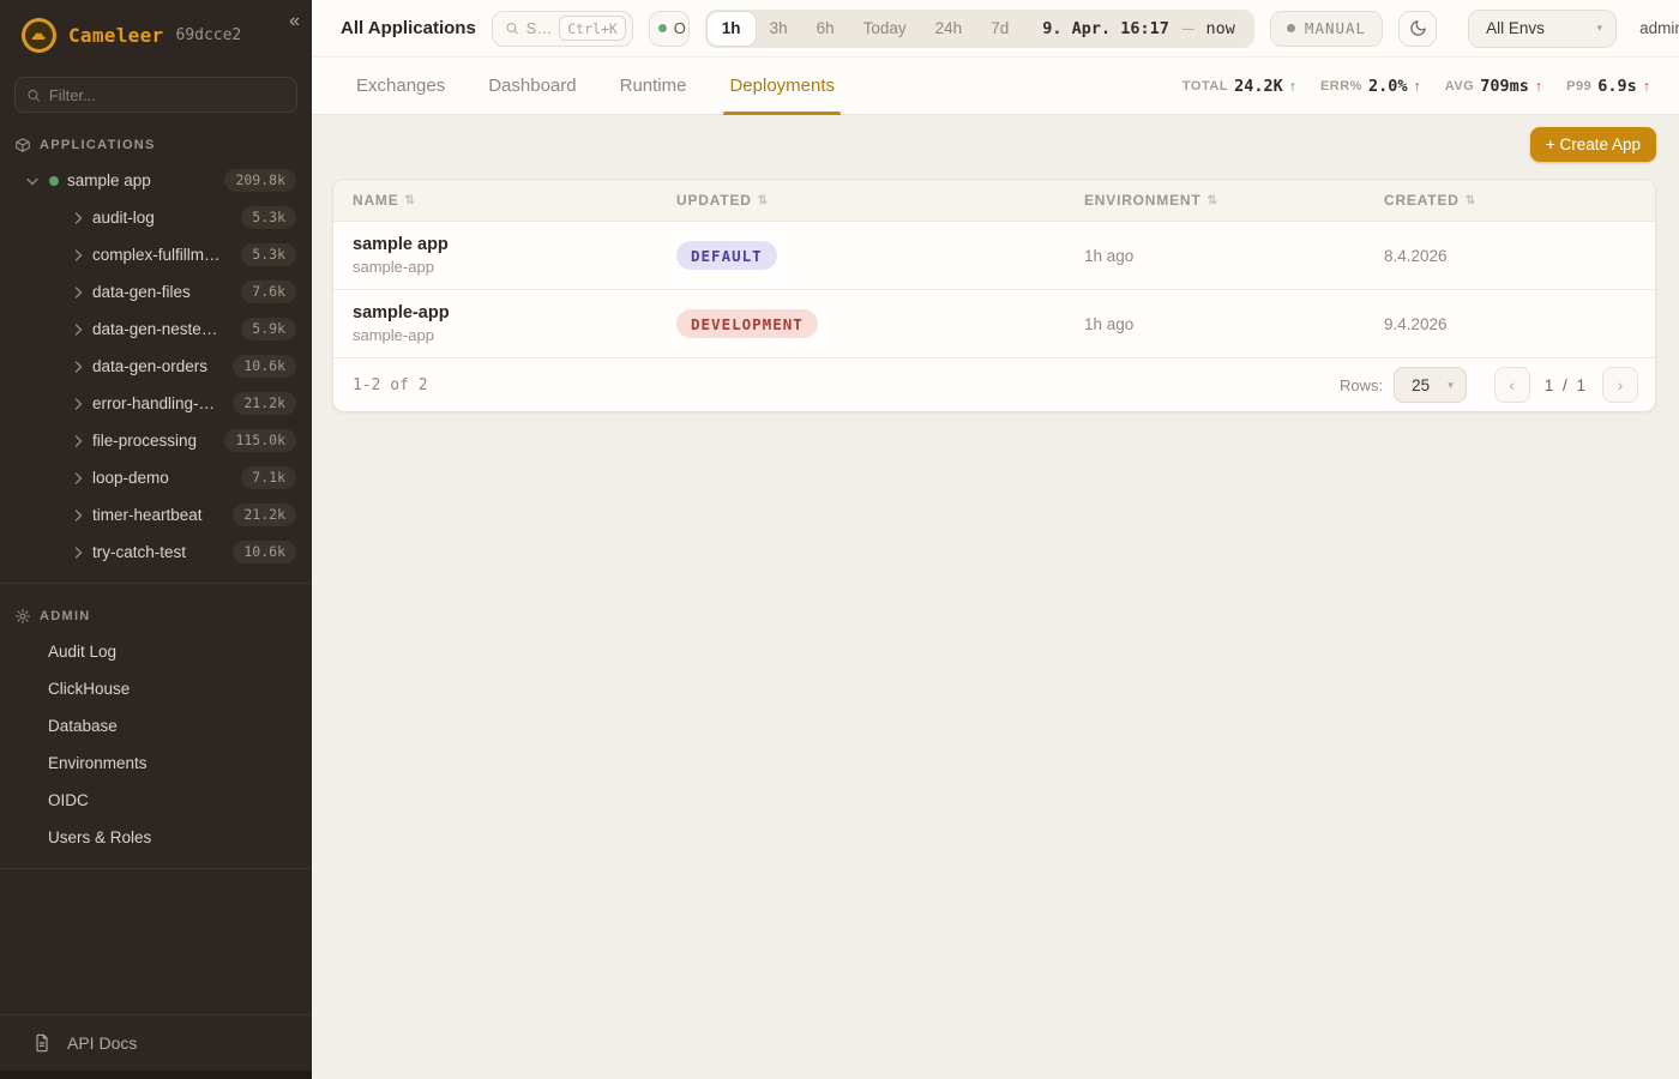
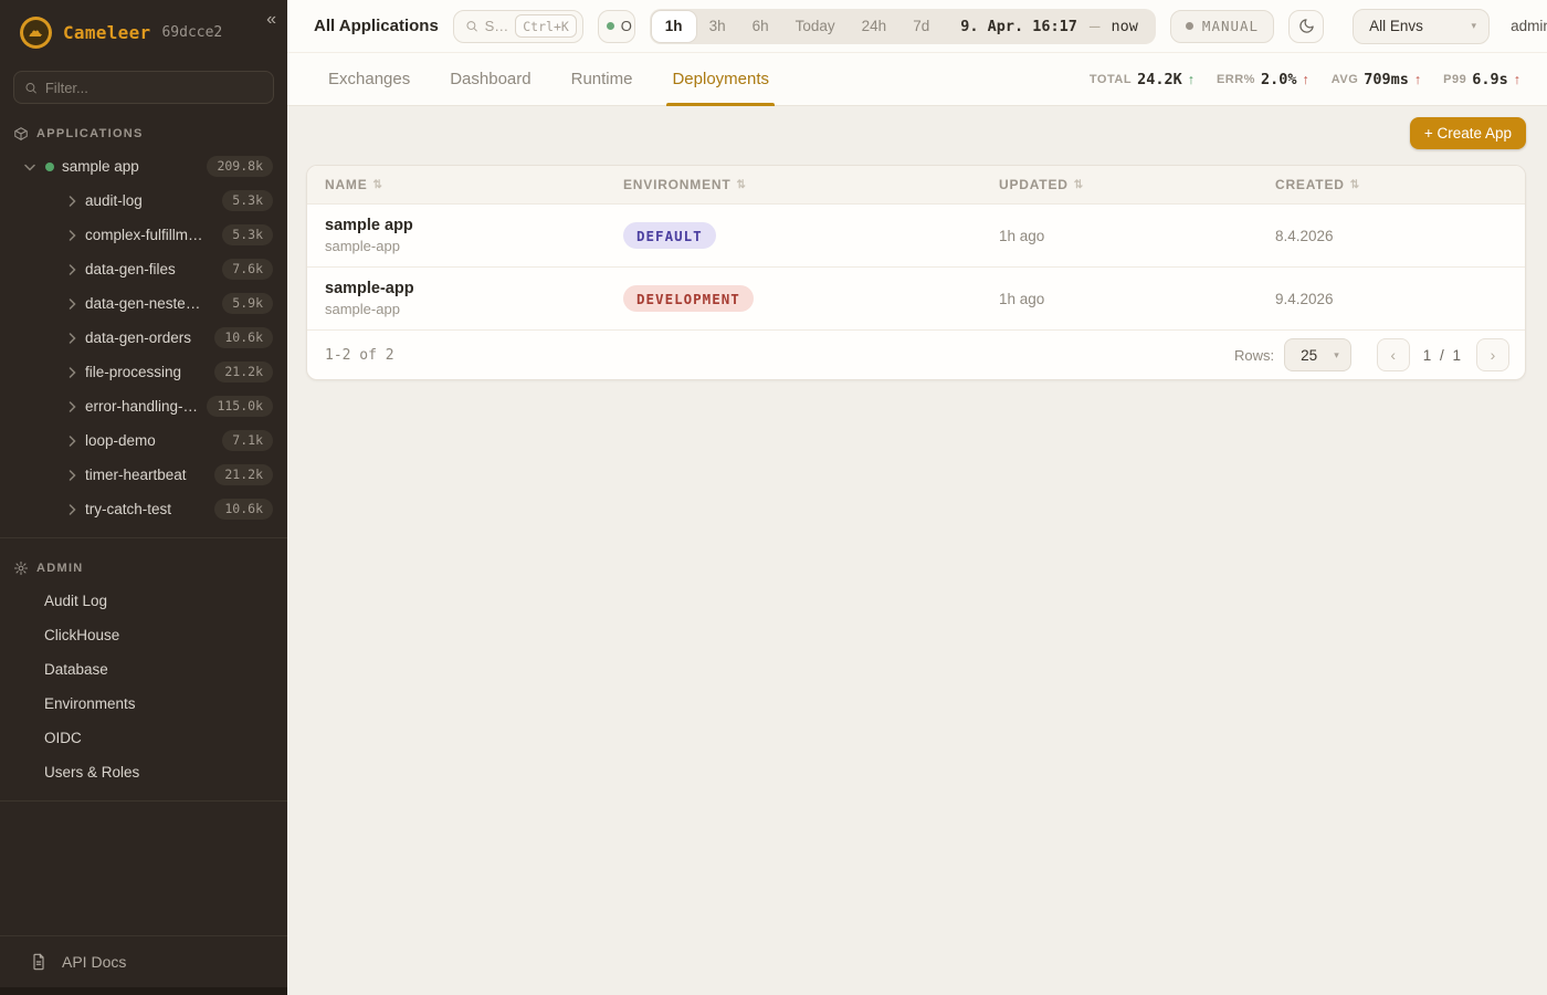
  «
  Cameleer
  69dcce2
  Filter...
  APPLICATIONS
  sample app
  209.8k
  audit-log
  5.3k
  complex-fulfillm…
  5.3k
  data-gen-files
  7.6k
  data-gen-neste…
  5.9k
  data-gen-orders
  10.6k
- error-handling-…
+ file-processing
  21.2k
- file-processing
+ error-handling-…
  115.0k
  loop-demo
  7.1k
  timer-heartbeat
  21.2k
  try-catch-test
  10.6k
  ADMIN
  Audit Log
  ClickHouse
  Database
  Environments
  OIDC
  Users & Roles
  API Docs
  All Applications
  S…
  Ctrl+K
  O
  1h
  3h
  6h
  Today
  24h
  7d
  9. Apr. 16:17
  —
  now
  MANUAL
  All Envs
  ▾
  admi
  Exchanges
  Dashboard
  Runtime
  Deployments
  TOTAL
  24.2K
  ↑
  ERR%
  2.0%
  ↑
  AVG
  709ms
  ↑
  P99
  6.9s
  ↑
  + Create App
  NAME
  ⇅
- UPDATED
+ ENVIRONMENT
  ⇅
- ENVIRONMENT
+ UPDATED
  ⇅
  CREATED
  ⇅
  sample app
  sample-app
  DEFAULT
  1h ago
  8.4.2026
  sample-app
  sample-app
  DEVELOPMENT
  1h ago
  9.4.2026
  1-2 of 2
  Rows:
  25
  ▾
  ‹
  1 / 1
  ›
